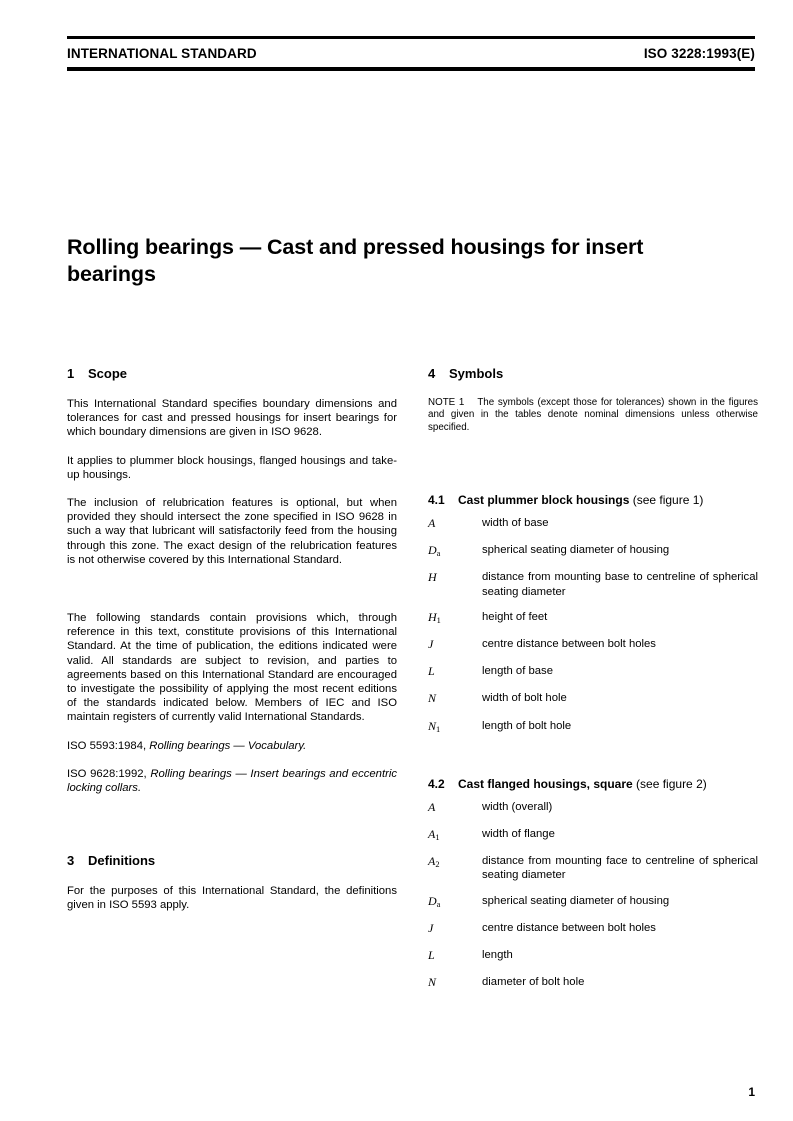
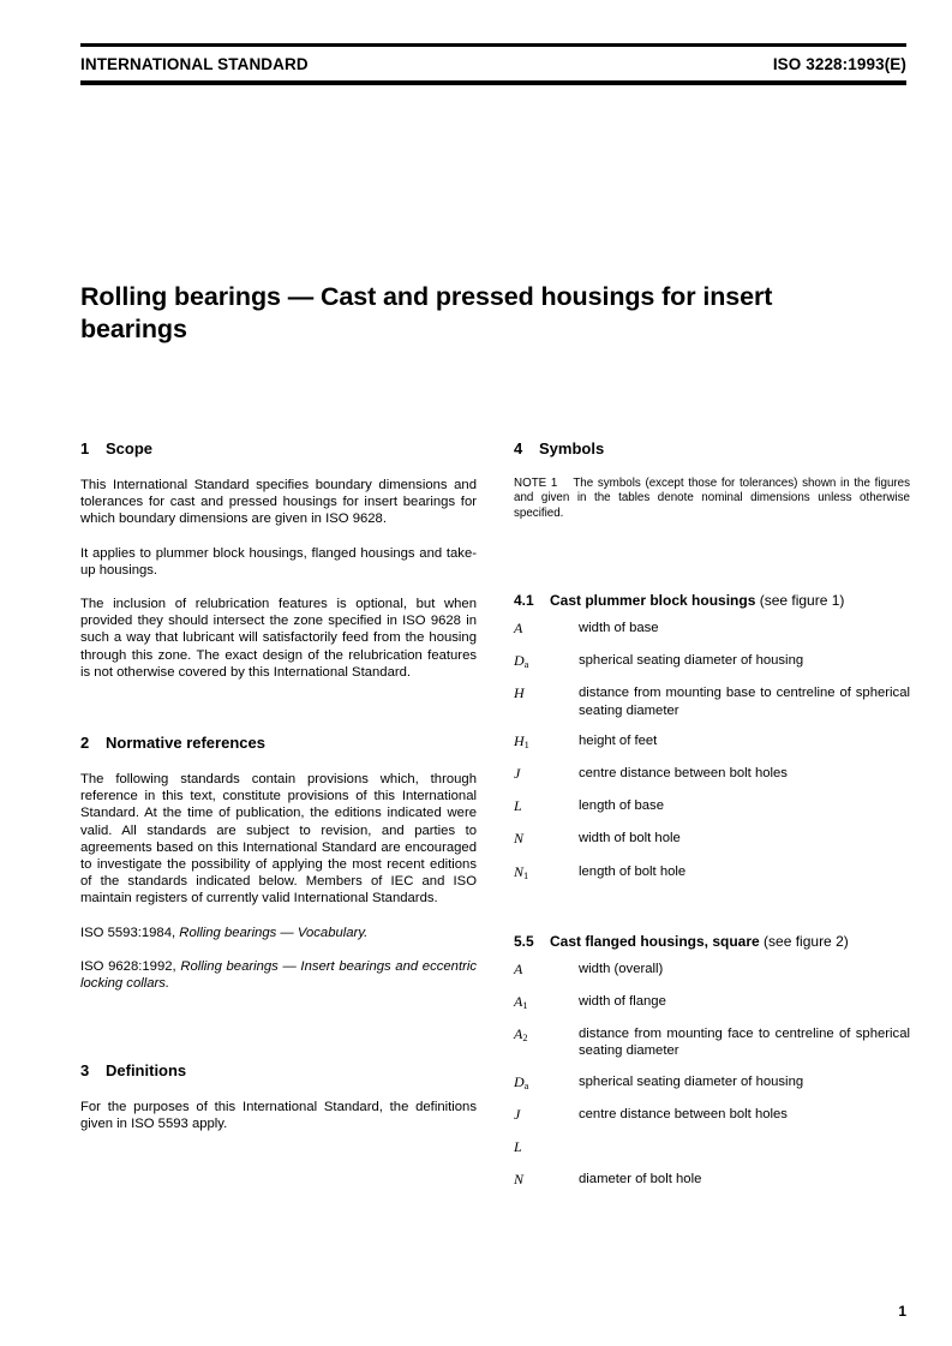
  INTERNATIONAL STANDARD
  ISO 3228:1993(E)
  Rolling bearings — Cast and pressed housings for insert bearings
  1 Scope
  This International Standard specifies boundary dimensions and tolerances for cast and pressed housings for insert bearings for which boundary dimensions are given in ISO 9628.
  It applies to plummer block housings, flanged housings and take-up housings.
  The inclusion of relubrication features is optional, but when provided they should intersect the zone specified in ISO 9628 in such a way that lubricant will satisfactorily feed from the housing through this zone. The exact design of the relubrication features is not otherwise covered by this International Standard.
+ 2 Normative references
  The following standards contain provisions which, through reference in this text, constitute provisions of this International Standard. At the time of publication, the editions indicated were valid. All standards are subject to revision, and parties to agreements based on this International Standard are encouraged to investigate the possibility of applying the most recent editions of the standards indicated below. Members of IEC and ISO maintain registers of currently valid International Standards.
  ISO 5593:1984, Rolling bearings — Vocabulary.
  ISO 9628:1992, Rolling bearings — Insert bearings and eccentric locking collars.
  3 Definitions
  For the purposes of this International Standard, the definitions given in ISO 5593 apply.
  4 Symbols
  NOTE 1 The symbols (except those for tolerances) shown in the figures and given in the tables denote nominal dimensions unless otherwise specified.
  4.1 Cast plummer block housings (see figure 1)
  A
  width of base
  Da
  spherical seating diameter of housing
  H
  distance from mounting base to centreline of spherical seating diameter
  H1
  height of feet
  J
  centre distance between bolt holes
  L
  length of base
  N
  width of bolt hole
  N1
  length of bolt hole
- 4.2 Cast flanged housings, square (see figure 2)
+ 5.5 Cast flanged housings, square (see figure 2)
  A
  width (overall)
  A1
  width of flange
  A2
  distance from mounting face to centreline of spherical seating diameter
  Da
  spherical seating diameter of housing
  J
  centre distance between bolt holes
  L
- length
  N
  diameter of bolt hole
  1
